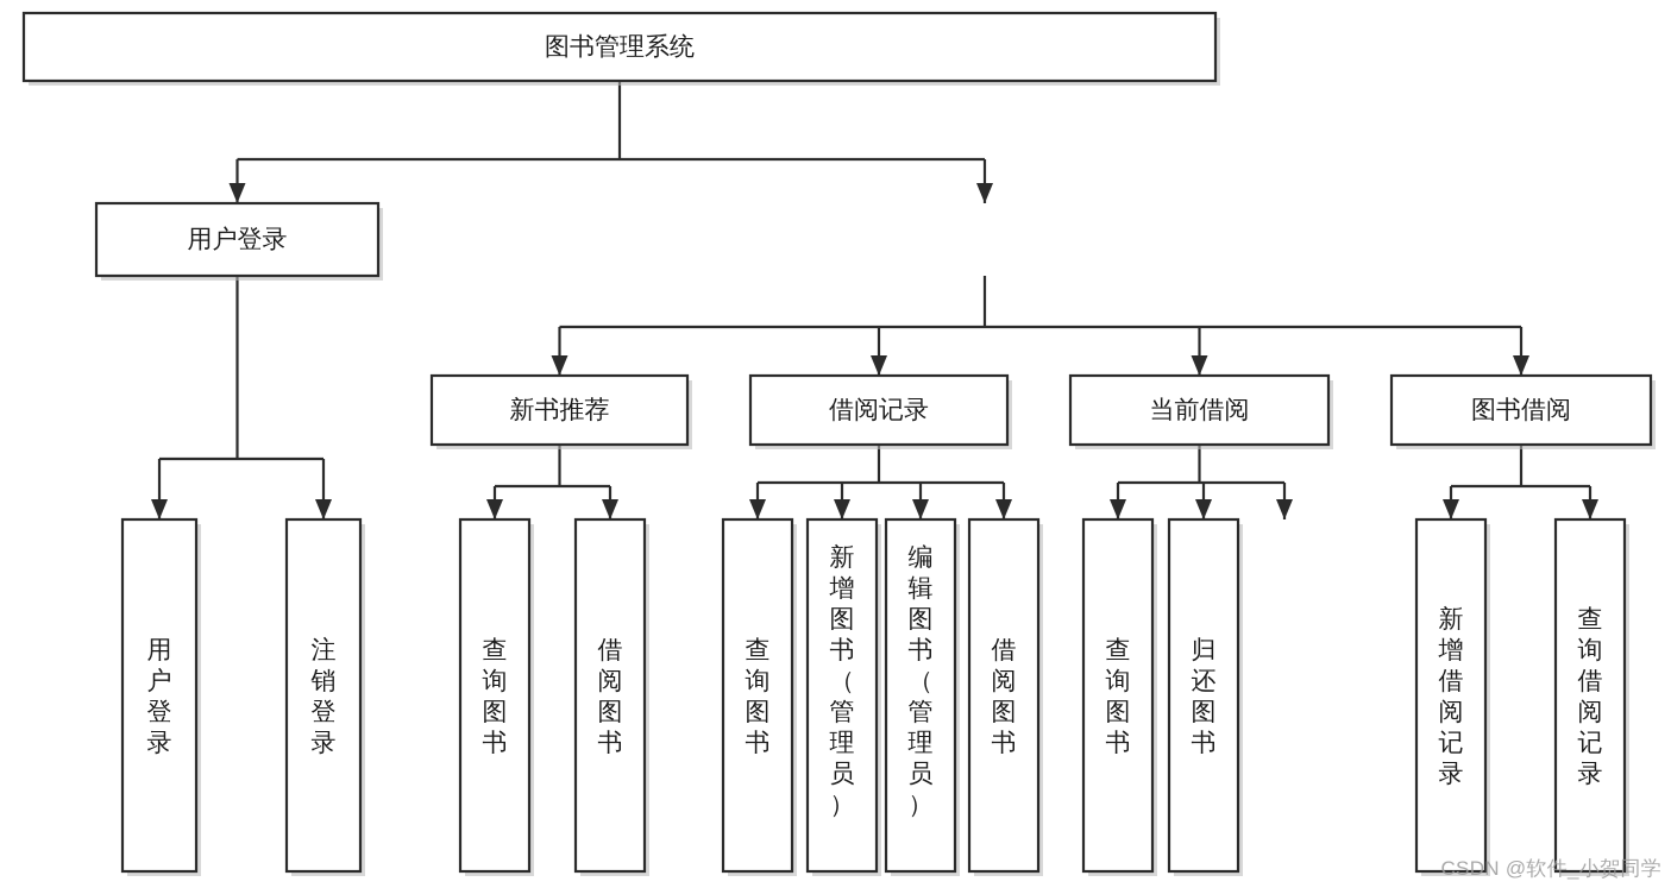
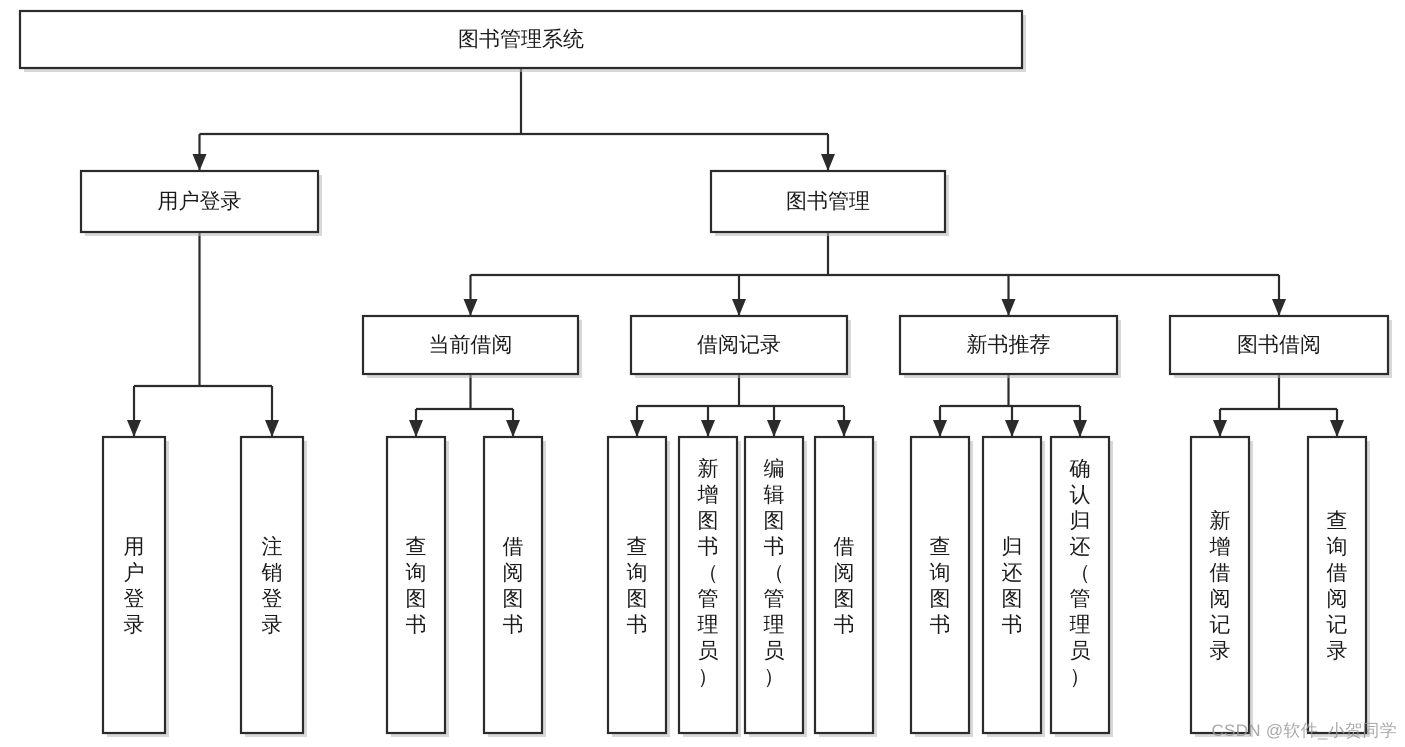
  图书管理系统
  用户登录
+ 图书管理
- 新书推荐
+ 当前借阅
  借阅记录
- 当前借阅
+ 新书推荐
  图书借阅
  用户登录
  注销登录
  查询图书
  借阅图书
  查询图书
  新增图书（管理员）
  编辑图书（管理员）
  借阅图书
  查询图书
  归还图书
+ 确认归还（管理员）
  新增借阅记录
  查询借阅记录
  CSDN @软件_小贺同学
